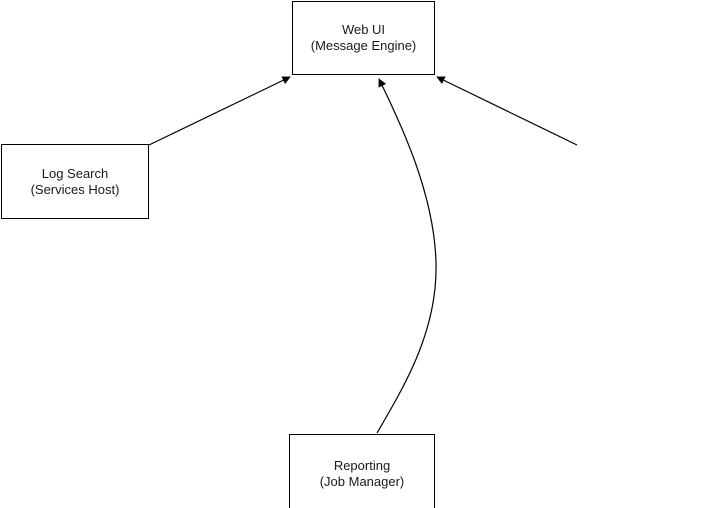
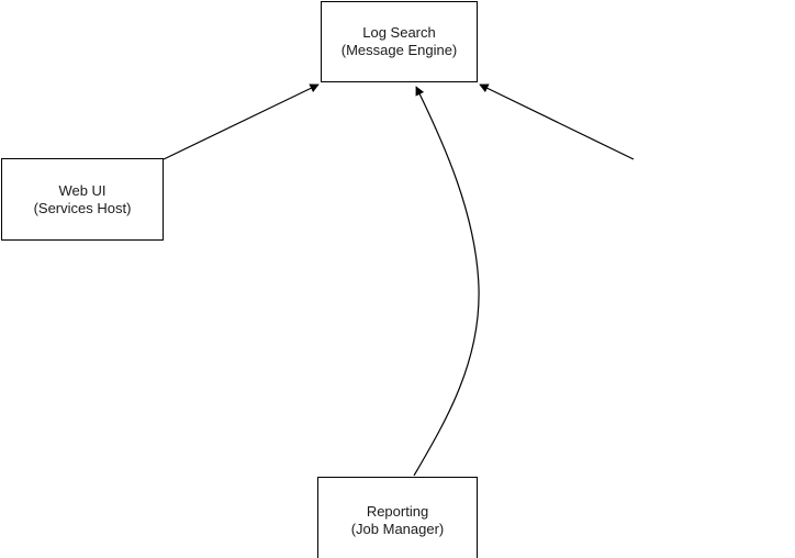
- Web UI
+ Log Search
  (Message Engine)
- Log Search
+ Web UI
  (Services Host)
  Reporting
  (Job Manager)
